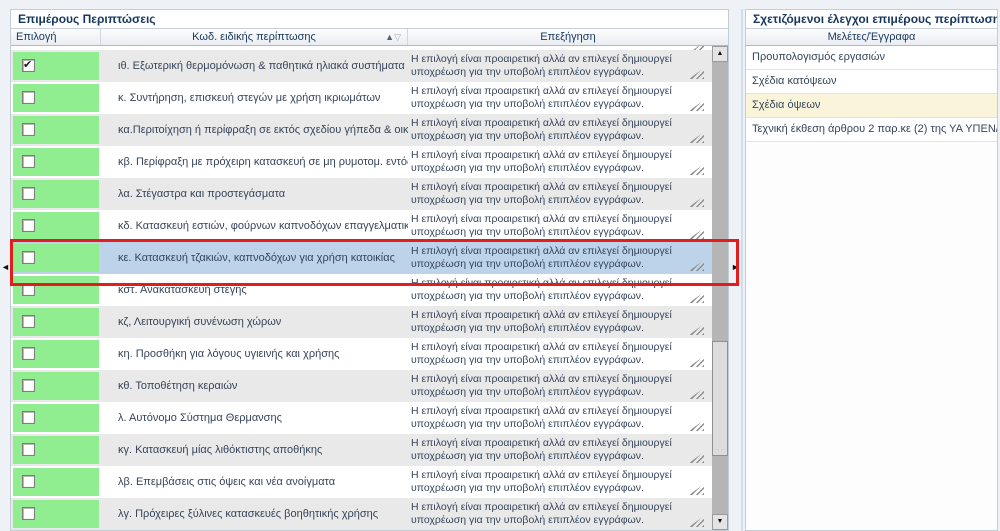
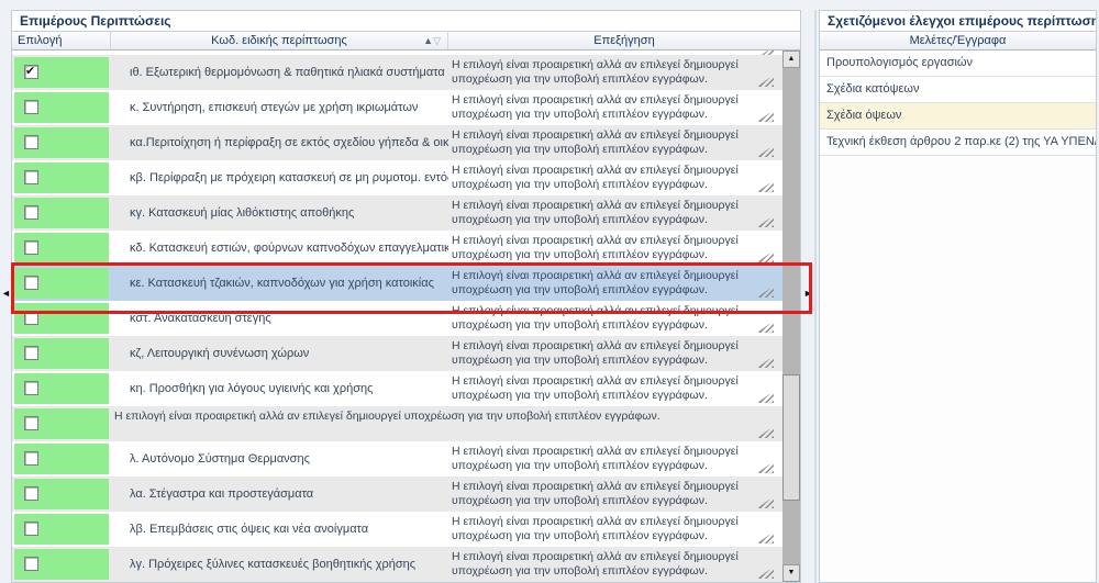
  ◄
  Επιμέρους Περιπτώσεις
  Επιλογή
  Κωδ. ειδικής περίπτωσης
  ▲▽
  Επεξήγηση
  ✔
  ιθ. Εξωτερική θερμομόνωση & παθητικά ηλιακά συστήματα
  Η επιλογή είναι προαιρετική αλλά αν επιλεγεί δημιουργεί υποχρέωση για την υποβολή επιπλέον εγγράφων.
  κ. Συντήρηση, επισκευή στεγών με χρήση ικριωμάτων
  Η επιλογή είναι προαιρετική αλλά αν επιλεγεί δημιουργεί υποχρέωση για την υποβολή επιπλέον εγγράφων.
  κα.Περιτοίχηση ή περίφραξη σε εκτός σχεδίου γήπεδα & οικ
  Η επιλογή είναι προαιρετική αλλά αν επιλεγεί δημιουργεί υποχρέωση για την υποβολή επιπλέον εγγράφων.
  κβ. Περίφραξη με πρόχειρη κατασκευή σε μη ρυμοτομ. εντό
  Η επιλογή είναι προαιρετική αλλά αν επιλεγεί δημιουργεί υποχρέωση για την υποβολή επιπλέον εγγράφων.
- λα. Στέγαστρα και προστεγάσματα
+ κγ. Κατασκευή μίας λιθόκτιστης αποθήκης
  Η επιλογή είναι προαιρετική αλλά αν επιλεγεί δημιουργεί υποχρέωση για την υποβολή επιπλέον εγγράφων.
  κδ. Κατασκευή εστιών, φούρνων καπνοδόχων επαγγελματικ
  Η επιλογή είναι προαιρετική αλλά αν επιλεγεί δημιουργεί υποχρέωση για την υποβολή επιπλέον εγγράφων.
  κε. Κατασκευή τζακιών, καπνοδόχων για χρήση κατοικίας
  Η επιλογή είναι προαιρετική αλλά αν επιλεγεί δημιουργεί υποχρέωση για την υποβολή επιπλέον εγγράφων.
  κστ. Ανακατασκευή στέγης
  Η επιλογή είναι προαιρετική αλλά αν επιλεγεί δημιουργεί υποχρέωση για την υποβολή επιπλέον εγγράφων.
  κζ, Λειτουργική συνένωση χώρων
  Η επιλογή είναι προαιρετική αλλά αν επιλεγεί δημιουργεί υποχρέωση για την υποβολή επιπλέον εγγράφων.
  κη. Προσθήκη για λόγους υγιεινής και χρήσης
  Η επιλογή είναι προαιρετική αλλά αν επιλεγεί δημιουργεί υποχρέωση για την υποβολή επιπλέον εγγράφων.
- κθ. Τοποθέτηση κεραιών
  Η επιλογή είναι προαιρετική αλλά αν επιλεγεί δημιουργεί υποχρέωση για την υποβολή επιπλέον εγγράφων.
  λ. Αυτόνομο Σύστημα Θερμανσης
  Η επιλογή είναι προαιρετική αλλά αν επιλεγεί δημιουργεί υποχρέωση για την υποβολή επιπλέον εγγράφων.
- κγ. Κατασκευή μίας λιθόκτιστης αποθήκης
+ λα. Στέγαστρα και προστεγάσματα
  Η επιλογή είναι προαιρετική αλλά αν επιλεγεί δημιουργεί υποχρέωση για την υποβολή επιπλέον εγγράφων.
  λβ. Επεμβάσεις στις όψεις και νέα ανοίγματα
  Η επιλογή είναι προαιρετική αλλά αν επιλεγεί δημιουργεί υποχρέωση για την υποβολή επιπλέον εγγράφων.
  λγ. Πρόχειρες ξύλινες κατασκευές βοηθητικής χρήσης
  Η επιλογή είναι προαιρετική αλλά αν επιλεγεί δημιουργεί υποχρέωση για την υποβολή επιπλέον εγγράφων.
  ►
  Σχετιζόμενοι έλεγχοι επιμέρους περίπτωση
  Μελέτες/Έγγραφα
  Προυπολογισμός εργασιών
  Σχέδια κατόψεων
  Σχέδια όψεων
  Τεχνική έκθεση άρθρου 2 παρ.κε (2) της ΥΑ ΥΠΕΝ
